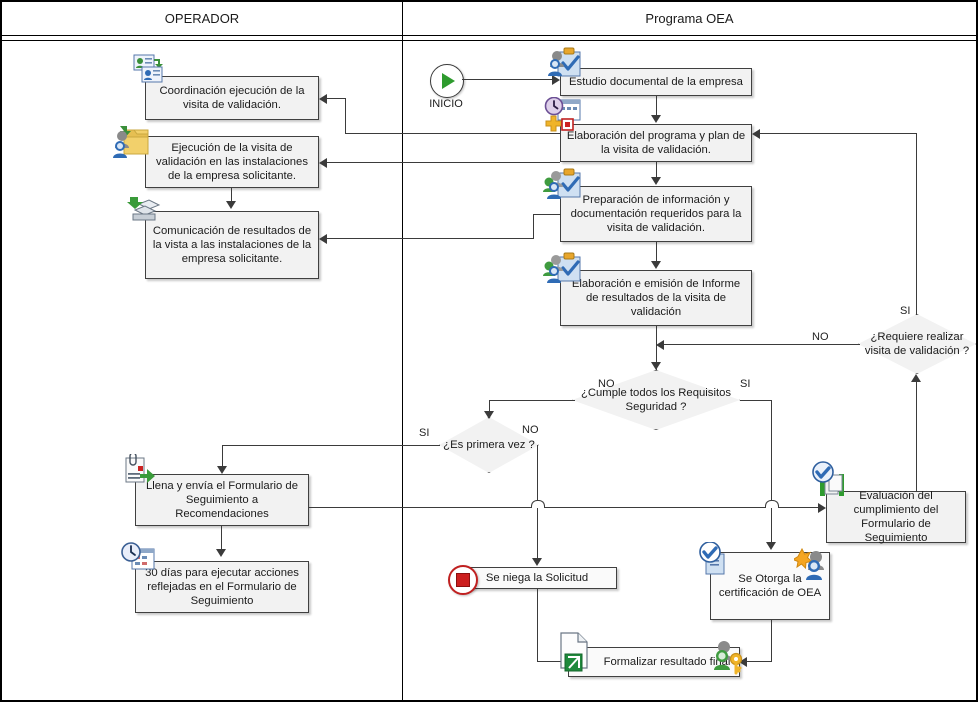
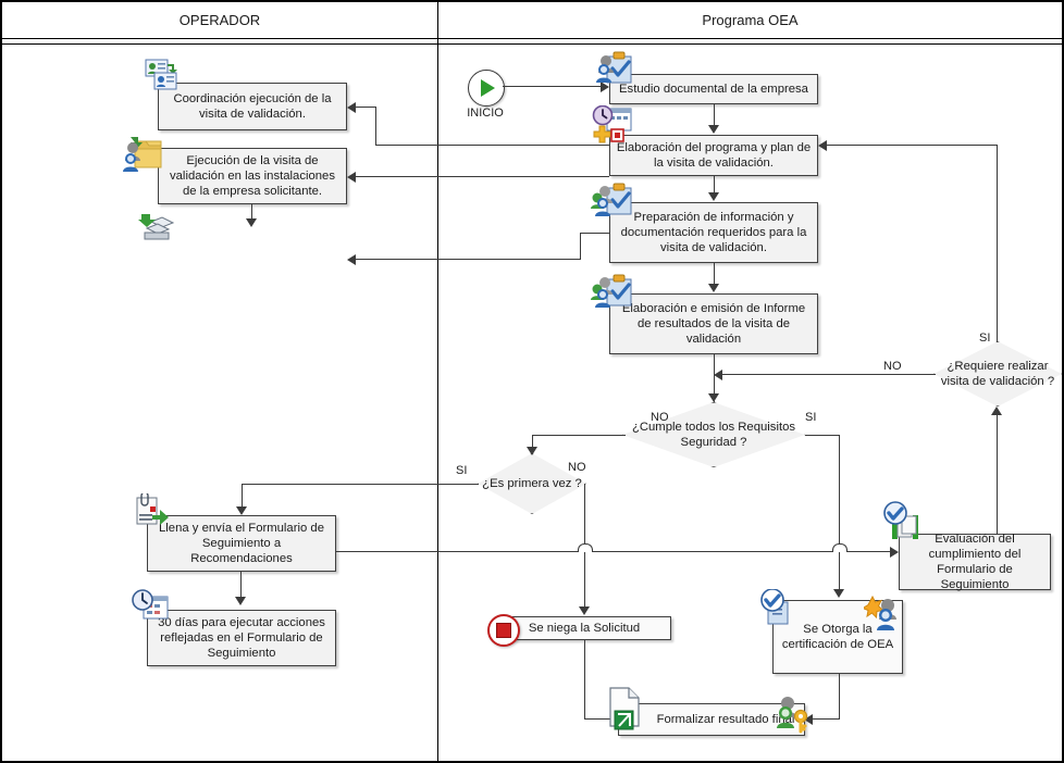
  OPERADOR
  Programa OEA
  INICIO
  Coordinación ejecución de la visita de validación.
  Ejecución de la visita de validación en las instalaciones de la empresa solicitante.
- Comunicación de resultados de la vista a las instalaciones de la empresa solicitante.
  Llena y envía el Formulario de Seguimiento a Recomendaciones
  30 días para ejecutar acciones reflejadas en el Formulario de Seguimiento
  Estudio documental de la empresa
  Elaboración del programa y plan de la visita de validación.
  Preparación de información y documentación requeridos para la visita de validación.
  Elaboración e emisión de Informe de resultados de la visita de validación
  Evaluación del cumplimiento del Formulario de Seguimiento
  Se niega la Solicitud
  Se Otorga la certificación de OEA
  Formalizar resultado final
  ¿Requiere realizar visita de validación ?
  ¿Cumple todos los Requisitos Seguridad ?
  ¿Es primera vez ?
  SI
  NO
  NO
  SI
  SI
  NO
